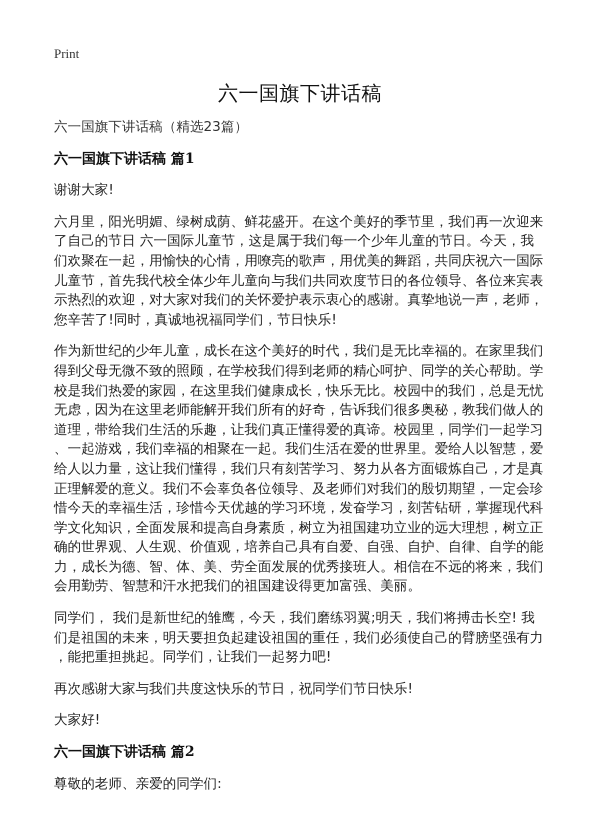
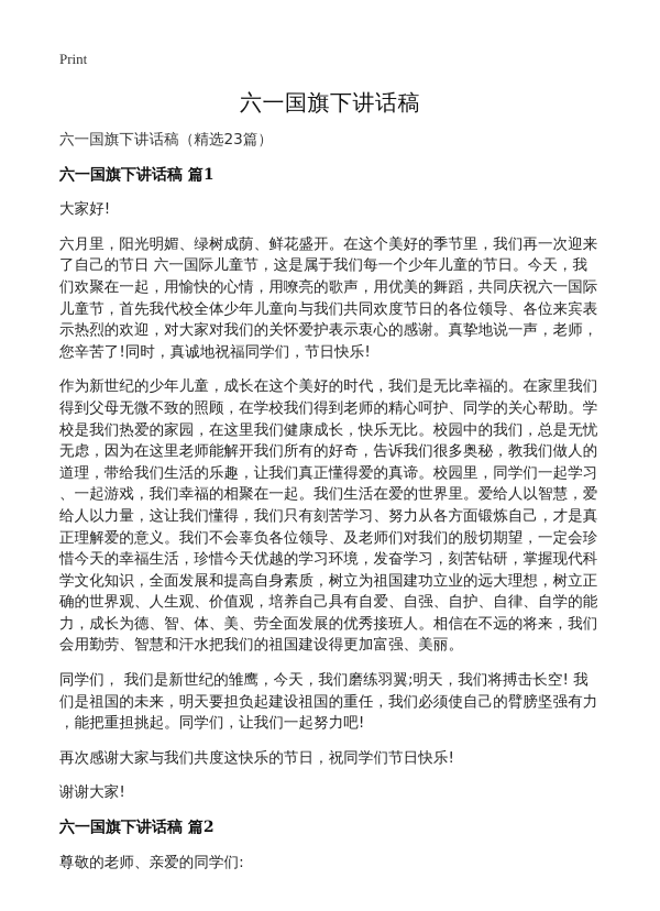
  Print
  六一国旗下讲话稿
  六一国旗下讲话稿（精选23篇）
  六一国旗下讲话稿 篇1
- 谢谢大家!
+ 大家好!
  六月里，阳光明媚、绿树成荫、鲜花盛开。在这个美好的季节里，我们再一次迎来
  了自己的节日 六一国际儿童节，这是属于我们每一个少年儿童的节日。今天，我
  们欢聚在一起，用愉快的心情，用嘹亮的歌声，用优美的舞蹈，共同庆祝六一国际
  儿童节，首先我代校全体少年儿童向与我们共同欢度节日的各位领导、各位来宾表
  示热烈的欢迎，对大家对我们的关怀爱护表示衷心的感谢。真挚地说一声，老师，
  您辛苦了!同时，真诚地祝福同学们，节日快乐!
  作为新世纪的少年儿童，成长在这个美好的时代，我们是无比幸福的。在家里我们
  得到父母无微不致的照顾，在学校我们得到老师的精心呵护、同学的关心帮助。学
  校是我们热爱的家园，在这里我们健康成长，快乐无比。校园中的我们，总是无忧
  无虑，因为在这里老师能解开我们所有的好奇，告诉我们很多奥秘，教我们做人的
  道理，带给我们生活的乐趣，让我们真正懂得爱的真谛。校园里，同学们一起学习
  、一起游戏，我们幸福的相聚在一起。我们生活在爱的世界里。爱给人以智慧，爱
  给人以力量，这让我们懂得，我们只有刻苦学习、努力从各方面锻炼自己，才是真
  正理解爱的意义。我们不会辜负各位领导、及老师们对我们的殷切期望，一定会珍
  惜今天的幸福生活，珍惜今天优越的学习环境，发奋学习，刻苦钻研，掌握现代科
  学文化知识，全面发展和提高自身素质，树立为祖国建功立业的远大理想，树立正
  确的世界观、人生观、价值观，培养自己具有自爱、自强、自护、自律、自学的能
  力，成长为德、智、体、美、劳全面发展的优秀接班人。相信在不远的将来，我们
  会用勤劳、智慧和汗水把我们的祖国建设得更加富强、美丽。
  同学们， 我们是新世纪的雏鹰，今天，我们磨练羽翼;明天，我们将搏击长空! 我
  们是祖国的未来，明天要担负起建设祖国的重任，我们必须使自己的臂膀坚强有力
  ，能把重担挑起。同学们，让我们一起努力吧!
  再次感谢大家与我们共度这快乐的节日，祝同学们节日快乐!
- 大家好!
+ 谢谢大家!
  六一国旗下讲话稿 篇2
  尊敬的老师、亲爱的同学们:
